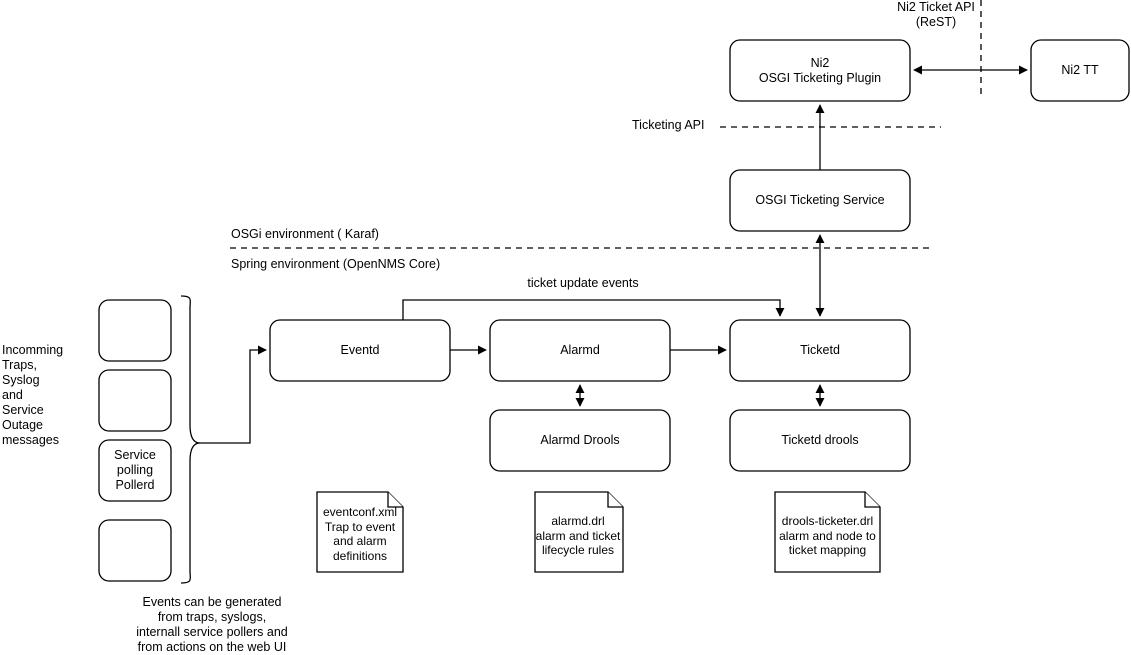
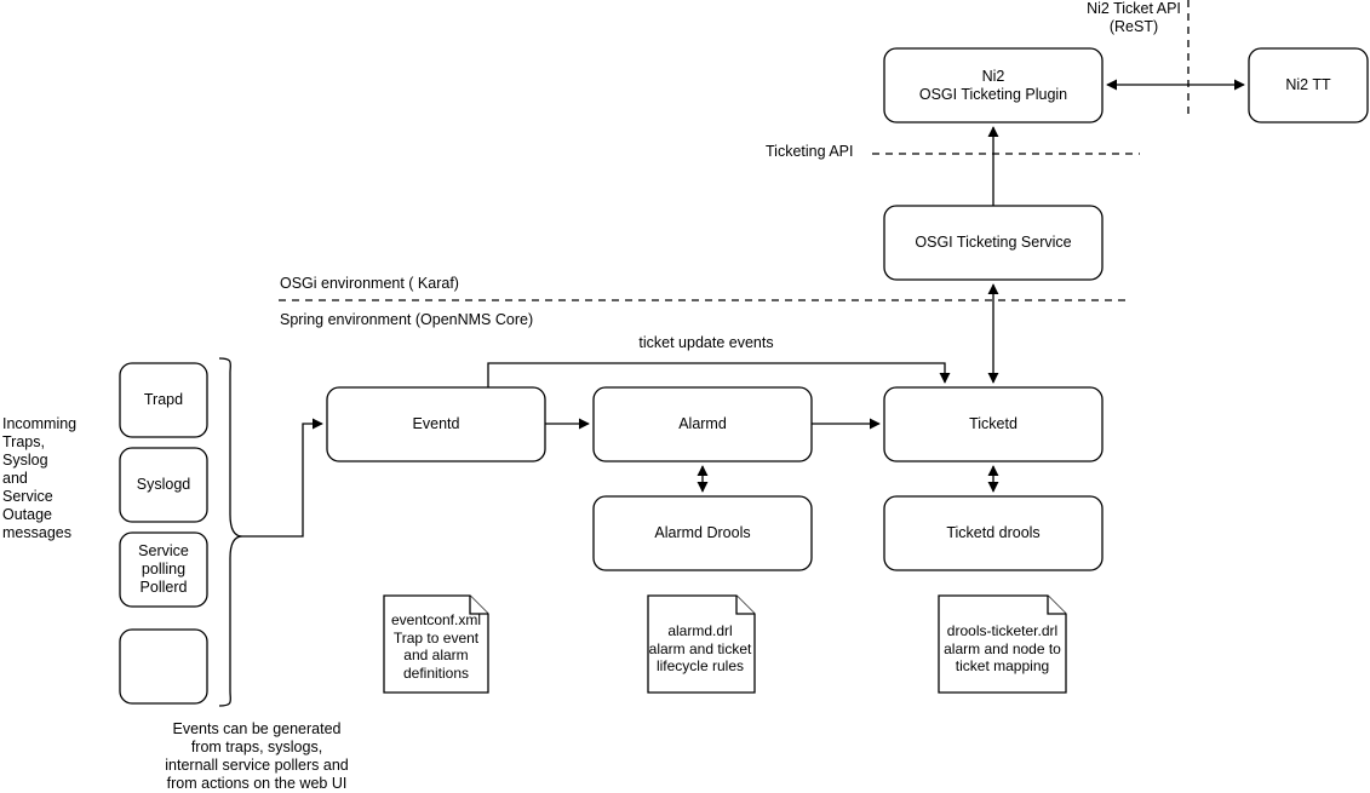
  Ni2
  OSGI Ticketing Plugin
  Ni2 TT
  OSGI Ticketing Service
  Eventd
  Alarmd
  Ticketd
  Alarmd Drools
  Ticketd drools
+ Trapd
+ Syslogd
  Service
  polling
  Pollerd
  eventconf.xml
  Trap to event
  and alarm
  definitions
  alarmd.drl
  alarm and ticket
  lifecycle rules
  drools-ticketer.drl
  alarm and node to
  ticket mapping
  Ni2 Ticket API
  (ReST)
  Ticketing API
  OSGi environment ( Karaf)
  Spring environment (OpenNMS Core)
  ticket update events
  Incomming
  Traps,
  Syslog
  and
  Service
  Outage
  messages
  Events can be generated
  from traps, syslogs,
  internall service pollers and
  from actions on the web UI
